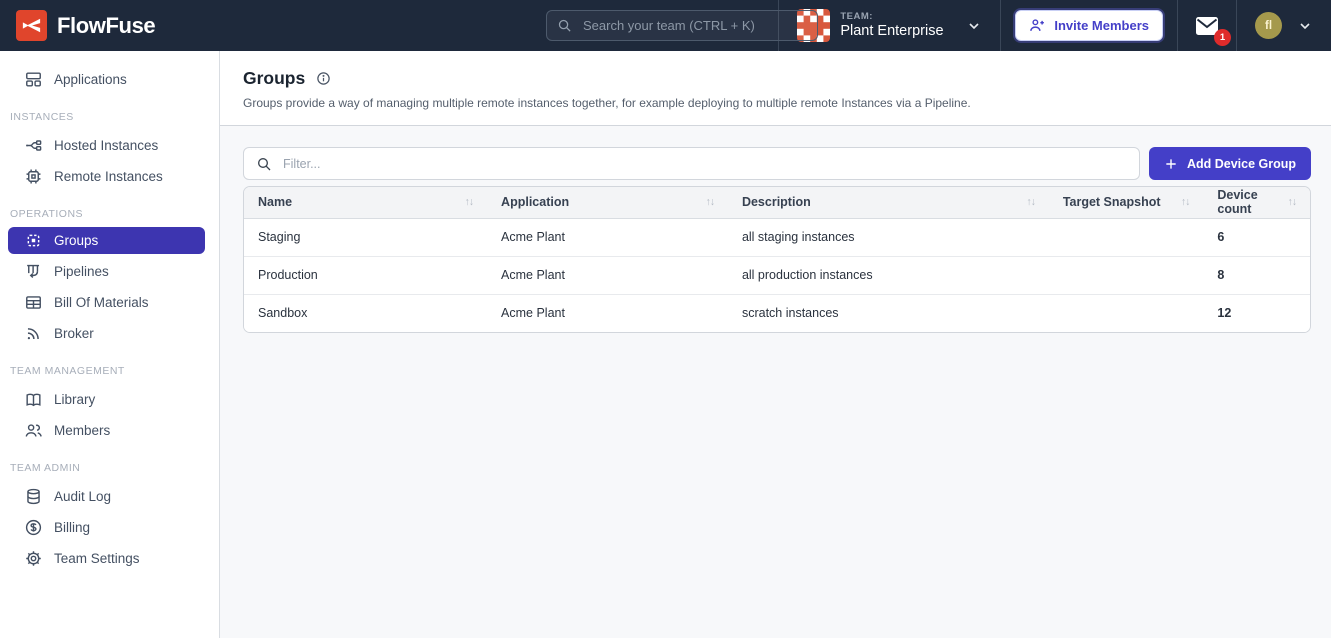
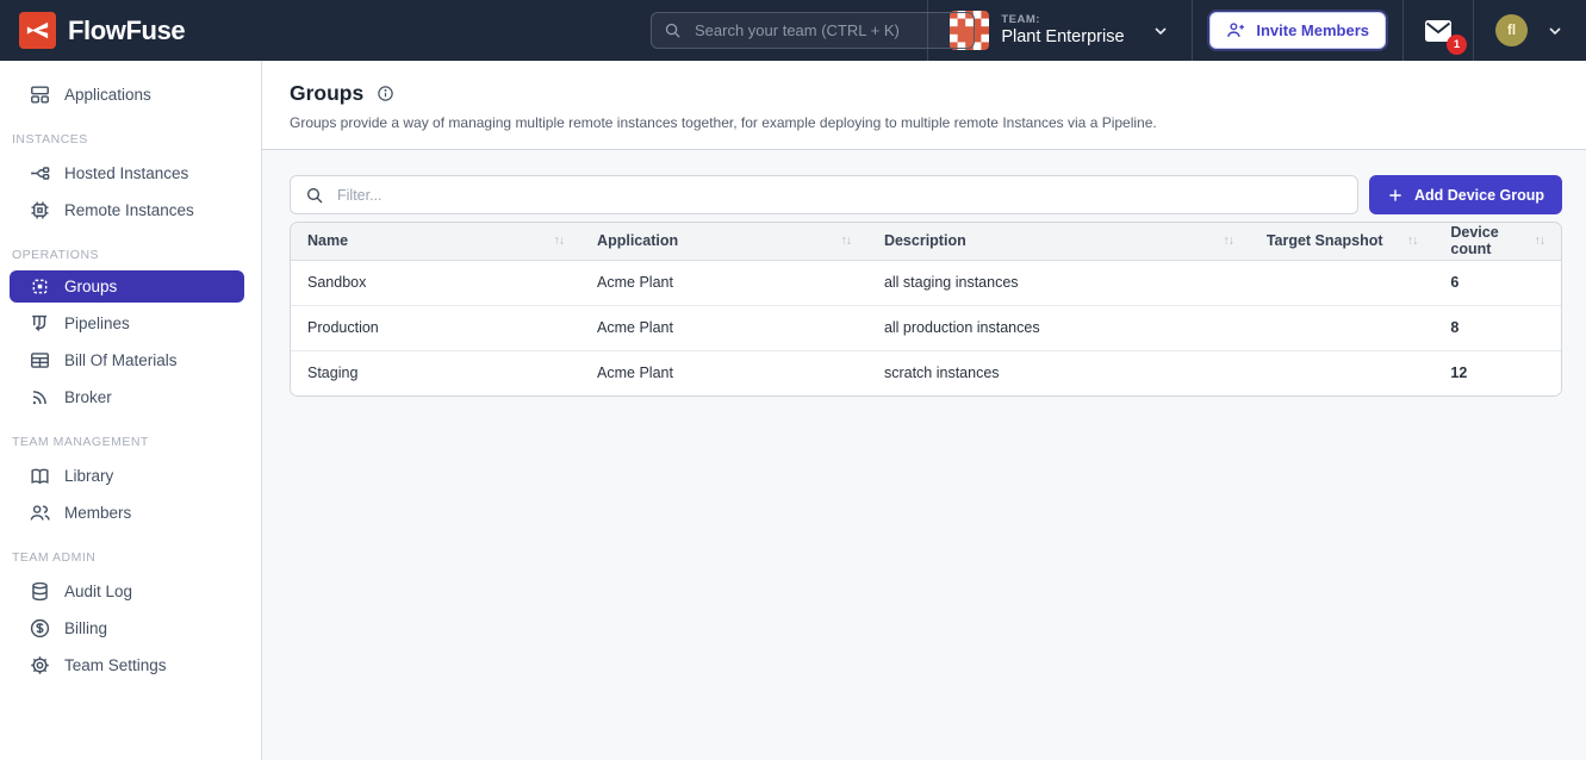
  FlowFuse
  Search your team (CTRL + K)
  TEAM:
  Plant Enterprise
  Invite Members
  1
  fl
  Applications
  INSTANCES
  Hosted Instances
  Remote Instances
  OPERATIONS
  Groups
  Pipelines
  Bill Of Materials
  Broker
  TEAM MANAGEMENT
  Library
  Members
  TEAM ADMIN
  Audit Log
  Billing
  Team Settings
  Groups
  Groups provide a way of managing multiple remote instances together, for example deploying to multiple remote Instances via a Pipeline.
  Filter...
  Add Device Group
  Name	Application	Description	Target Snapshot	Device count
- Staging	Acme Plant	all staging instances		6
+ Sandbox	Acme Plant	all staging instances		6
  Production	Acme Plant	all production instances		8
- Sandbox	Acme Plant	scratch instances		12
+ Staging	Acme Plant	scratch instances		12
